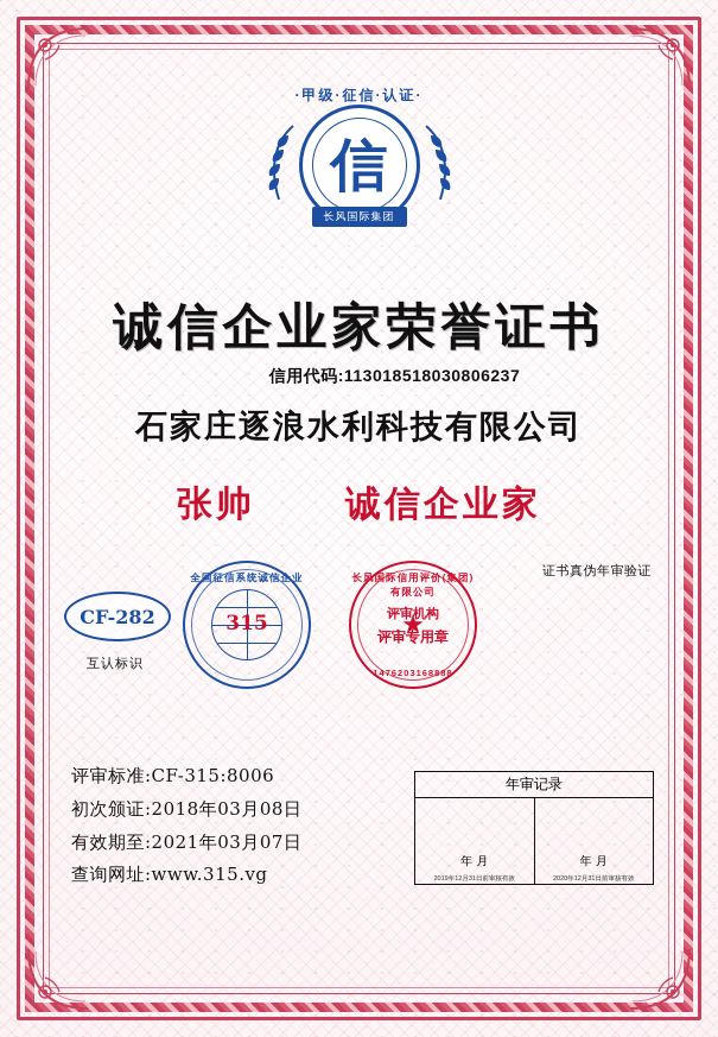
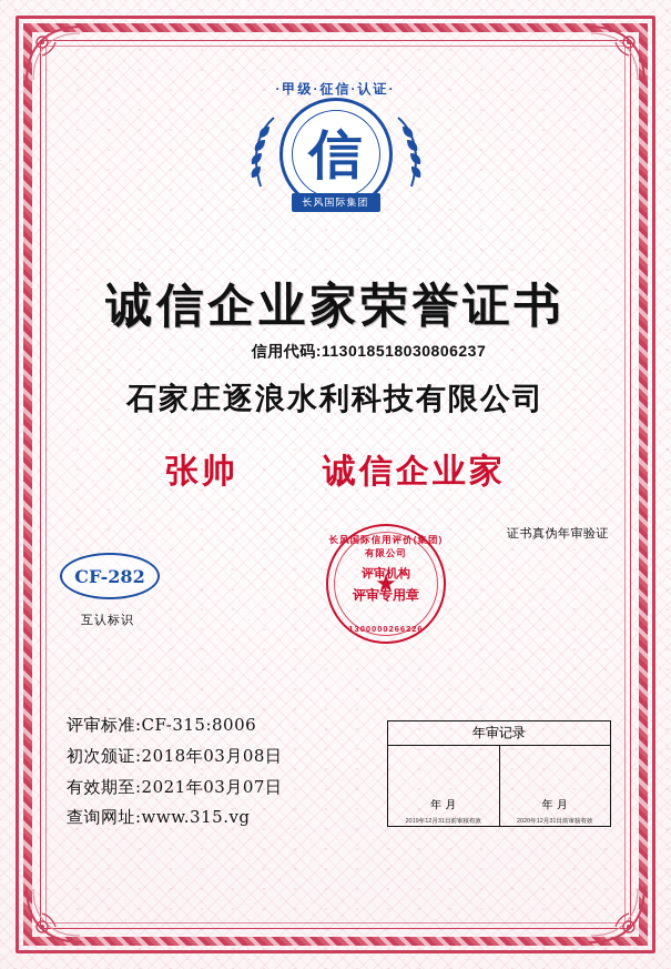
  ·甲级·征信·认证·
  信
  长风国际集团
  诚信企业家荣誉证书
  信用代码:113018518030806237
  石家庄逐浪水利科技有限公司
  张帅
  诚信企业家
  CF-282
  互认标识
- 全国征信系统诚信企业
- 315
  长风国际信用评价(集团)有限公司
  评审机构
  评审专用章
- 1476203168888
+ 1300000266226
  ★
  证书真伪年审验证
  评审标准:CF-315:8006
  初次颁证:2018年03月08日
  有效期至:2021年03月07日
  查询网址:www.315.vg
  年审记录
  年 月
  年 月
